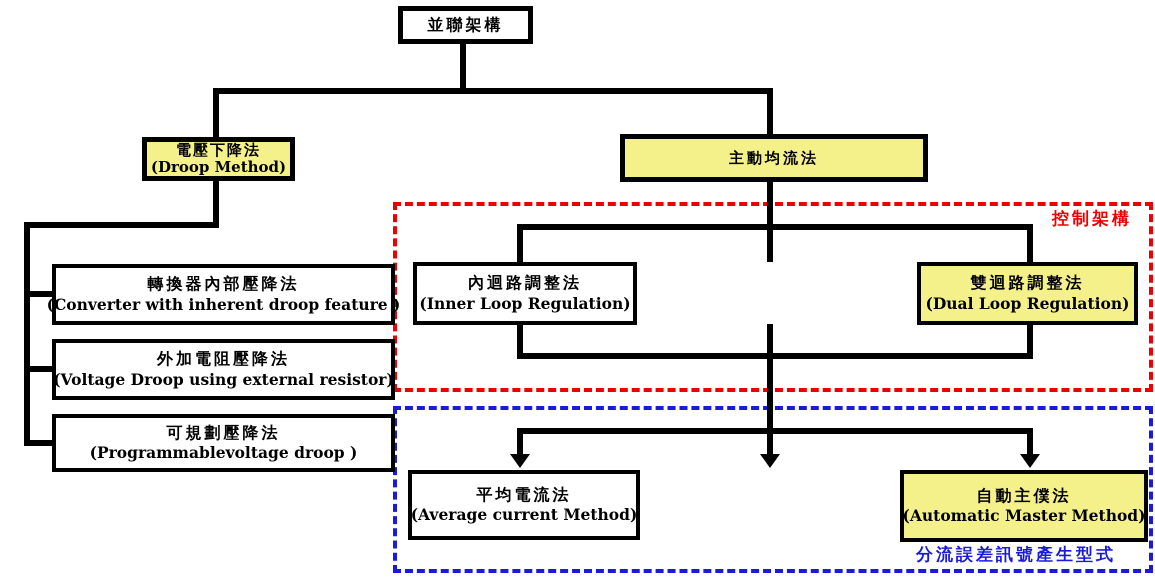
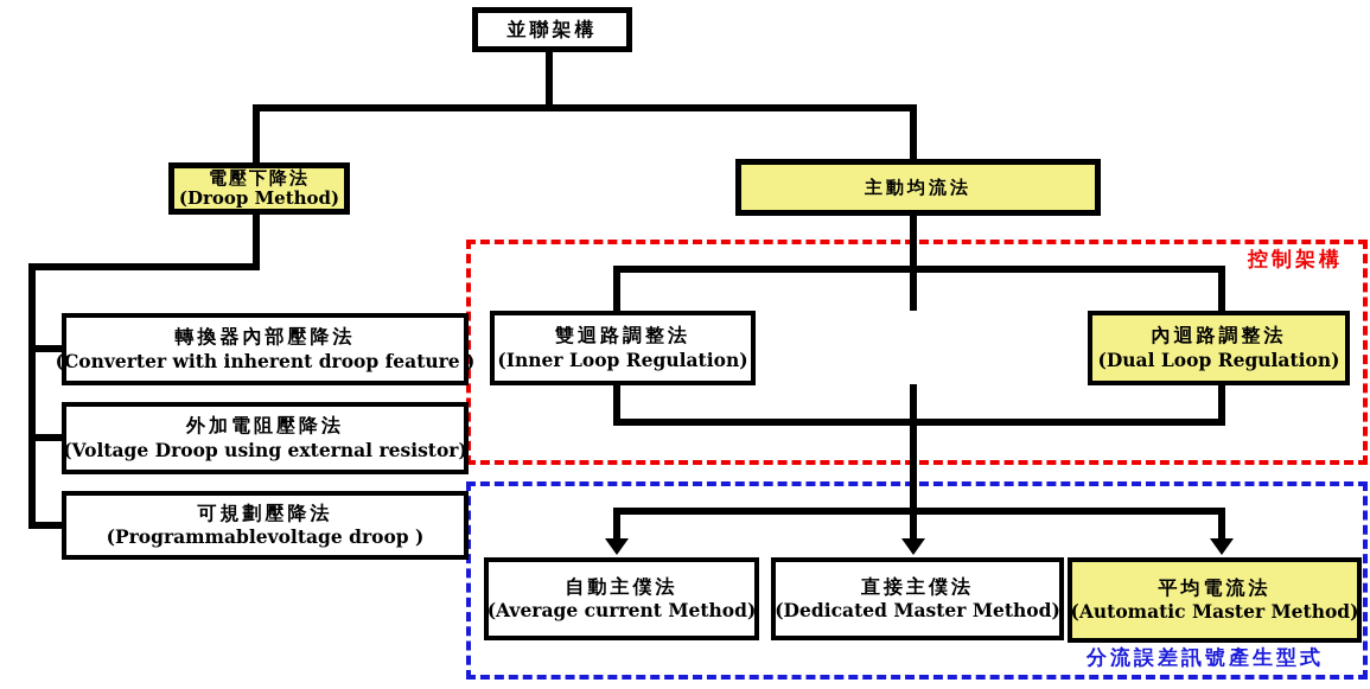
  控制架構
  分流誤差訊號產生型式
  並聯架構
  電壓下降法
  (Droop Method)
  主動均流法
  轉換器內部壓降法
  (Converter with inherent droop feature )
  外加電阻壓降法
  (Voltage Droop using external resistor)
  可規劃壓降法
  (Programmablevoltage droop )
- 內迴路調整法
+ 雙迴路調整法
  (Inner Loop Regulation)
- 雙迴路調整法
+ 內迴路調整法
  (Dual Loop Regulation)
- 平均電流法
+ 自動主僕法
  (Average current Method)
+ 直接主僕法
+ (Dedicated Master Method)
- 自動主僕法
+ 平均電流法
  (Automatic Master Method)
